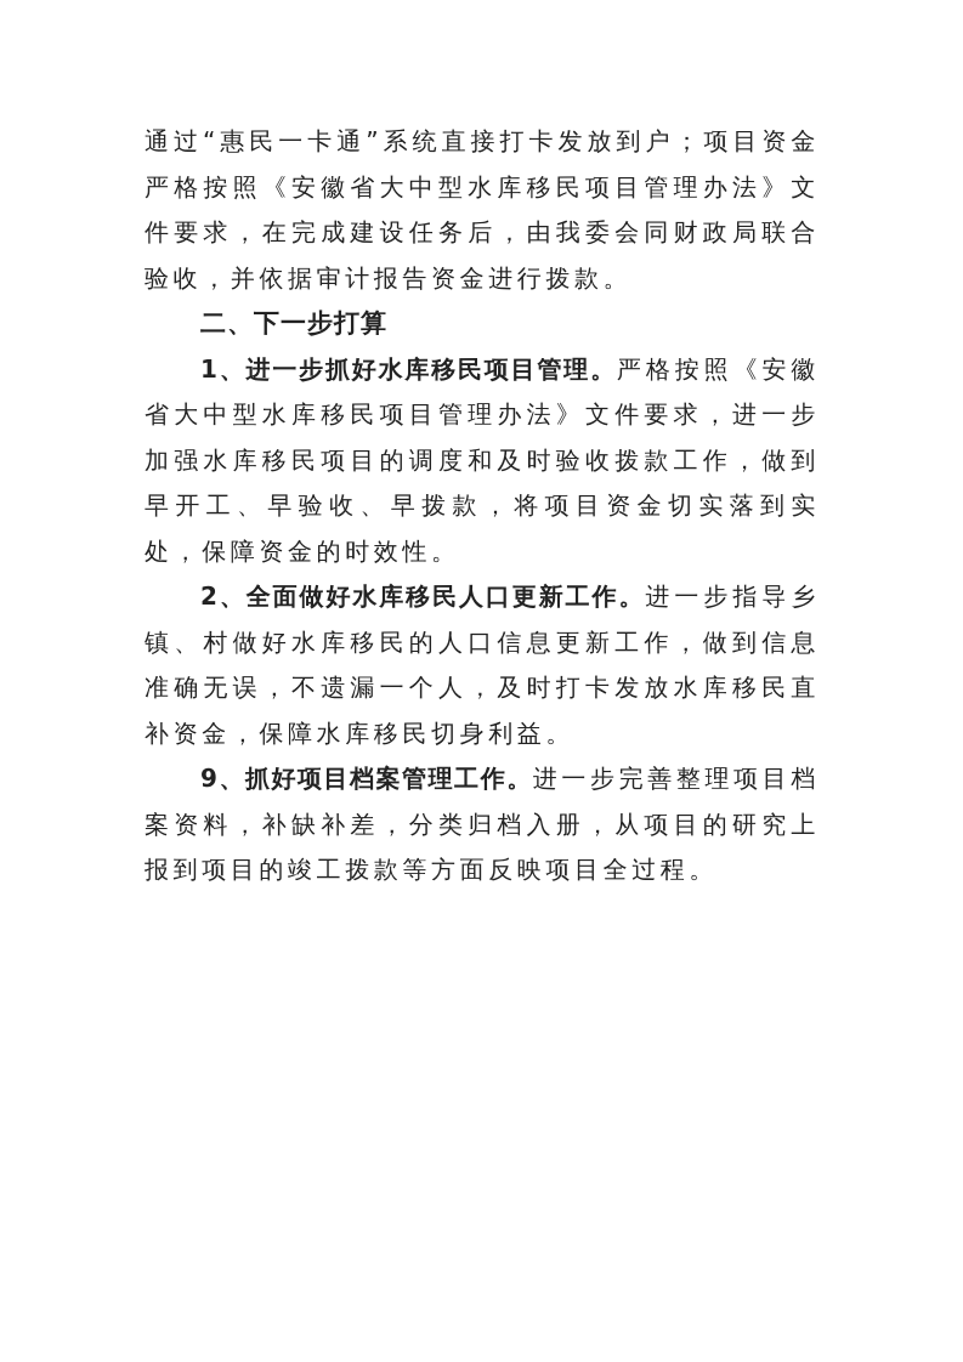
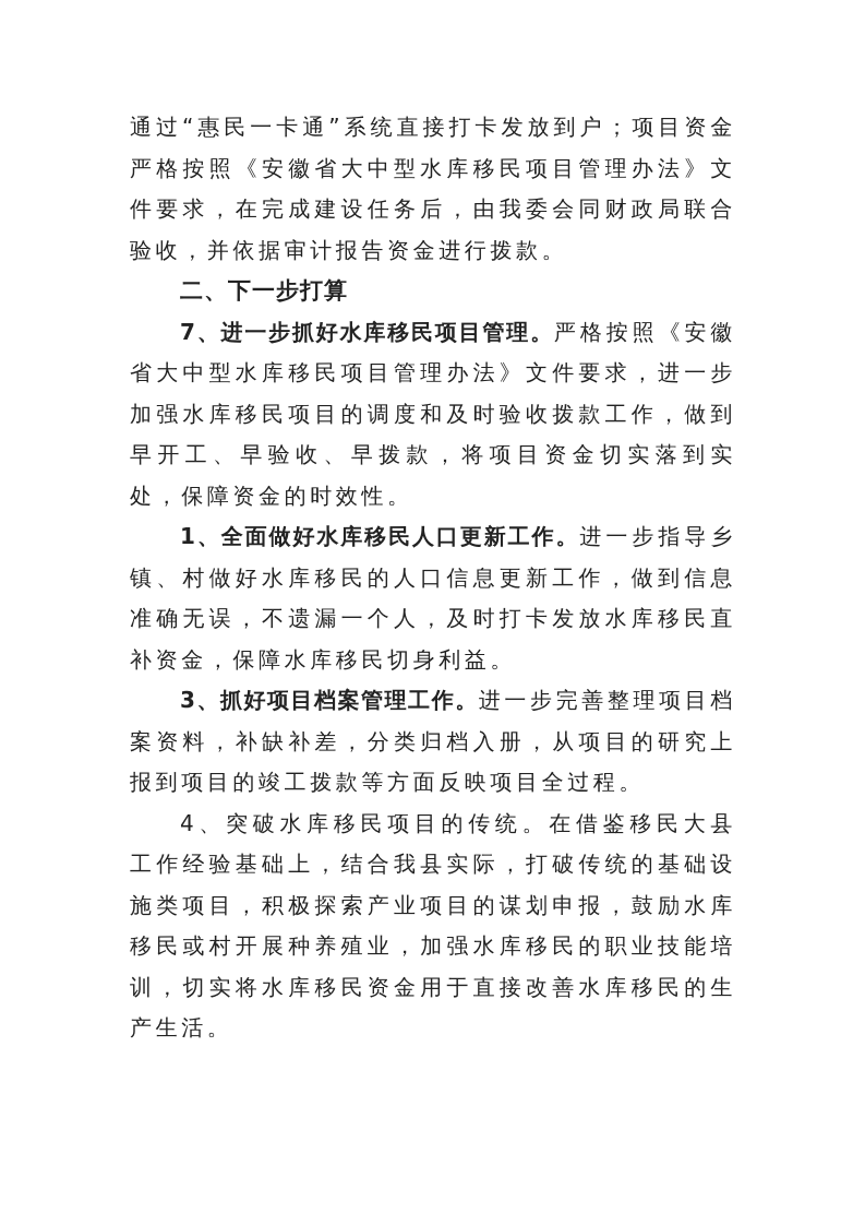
  通过“惠民一卡通”系统直接打卡发放到户；项目资金严格按照《安徽省大中型水库移民项目管理办法》文件要求，在完成建设任务后，由我委会同财政局联合验收，并依据审计报告资金进行拨款。
  二、下一步打算
- 1、进一步抓好水库移民项目管理。严格按照《安徽省大中型水库移民项目管理办法》文件要求，进一步加强水库移民项目的调度和及时验收拨款工作，做到早开工、早验收、早拨款，将项目资金切实落到实处，保障资金的时效性。
+ 7、进一步抓好水库移民项目管理。严格按照《安徽省大中型水库移民项目管理办法》文件要求，进一步加强水库移民项目的调度和及时验收拨款工作，做到早开工、早验收、早拨款，将项目资金切实落到实处，保障资金的时效性。
- 2、全面做好水库移民人口更新工作。进一步指导乡镇、村做好水库移民的人口信息更新工作，做到信息准确无误，不遗漏一个人，及时打卡发放水库移民直补资金，保障水库移民切身利益。
+ 1、全面做好水库移民人口更新工作。进一步指导乡镇、村做好水库移民的人口信息更新工作，做到信息准确无误，不遗漏一个人，及时打卡发放水库移民直补资金，保障水库移民切身利益。
- 9、抓好项目档案管理工作。进一步完善整理项目档案资料，补缺补差，分类归档入册，从项目的研究上报到项目的竣工拨款等方面反映项目全过程。
+ 3、抓好项目档案管理工作。进一步完善整理项目档案资料，补缺补差，分类归档入册，从项目的研究上报到项目的竣工拨款等方面反映项目全过程。
+ 4、突破水库移民项目的传统。在借鉴移民大县工作经验基础上，结合我县实际，打破传统的基础设施类项目，积极探索产业项目的谋划申报，鼓励水库移民或村开展种养殖业，加强水库移民的职业技能培训，切实将水库移民资金用于直接改善水库移民的生产生活。
